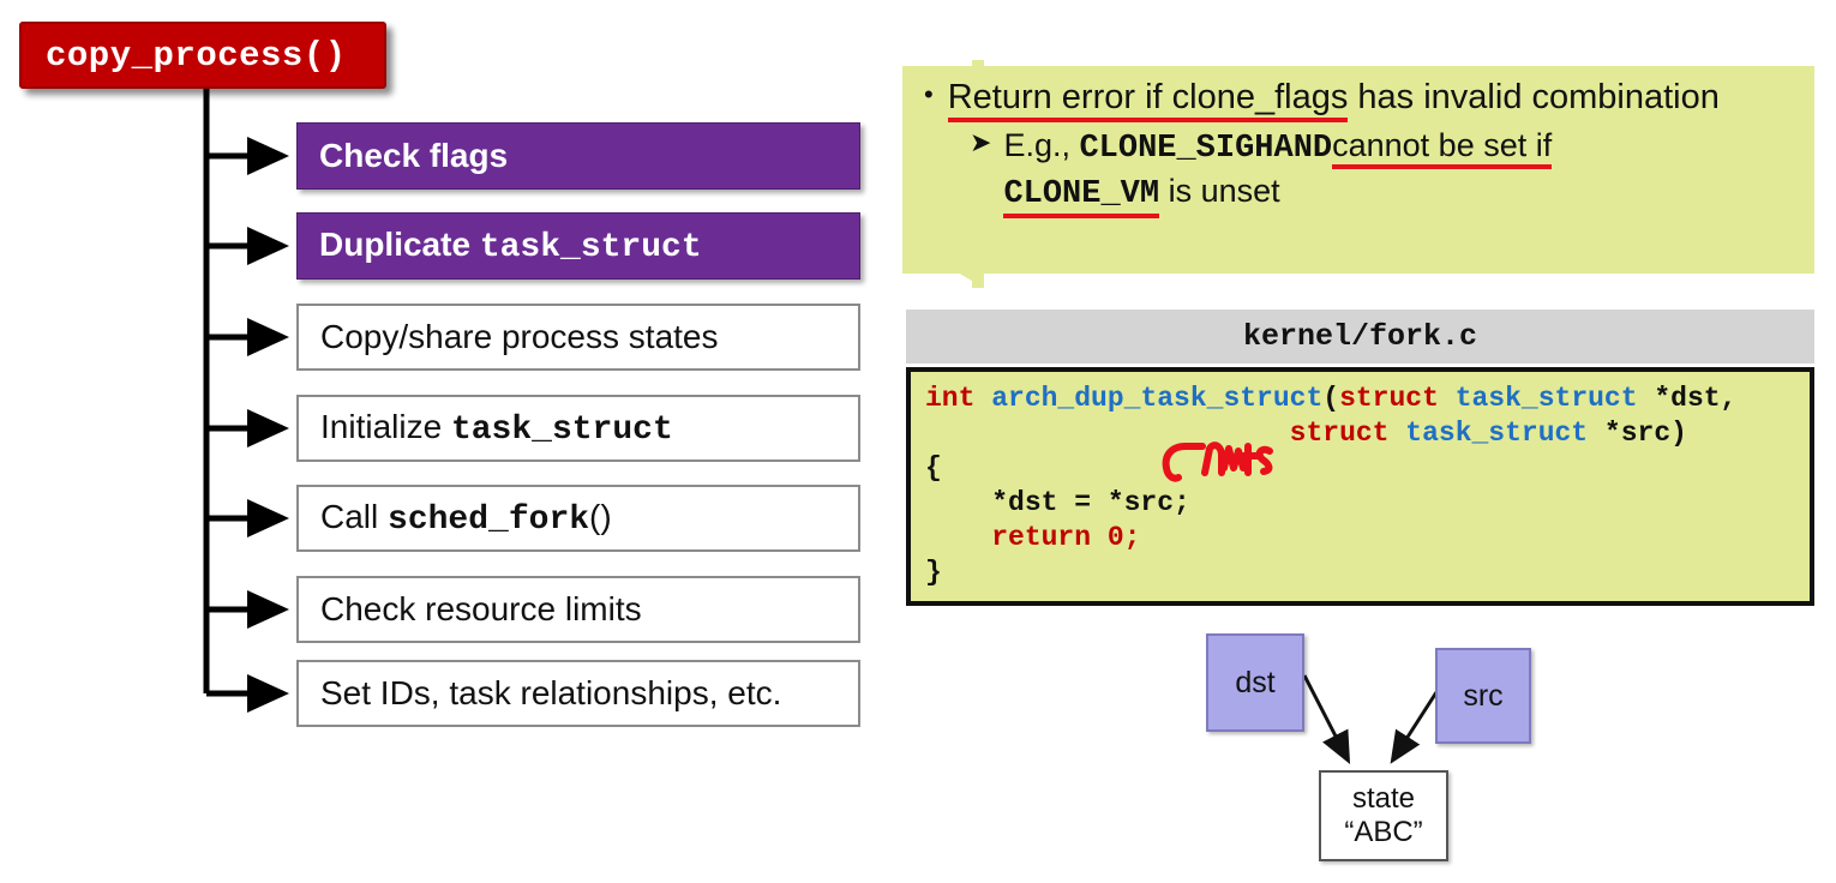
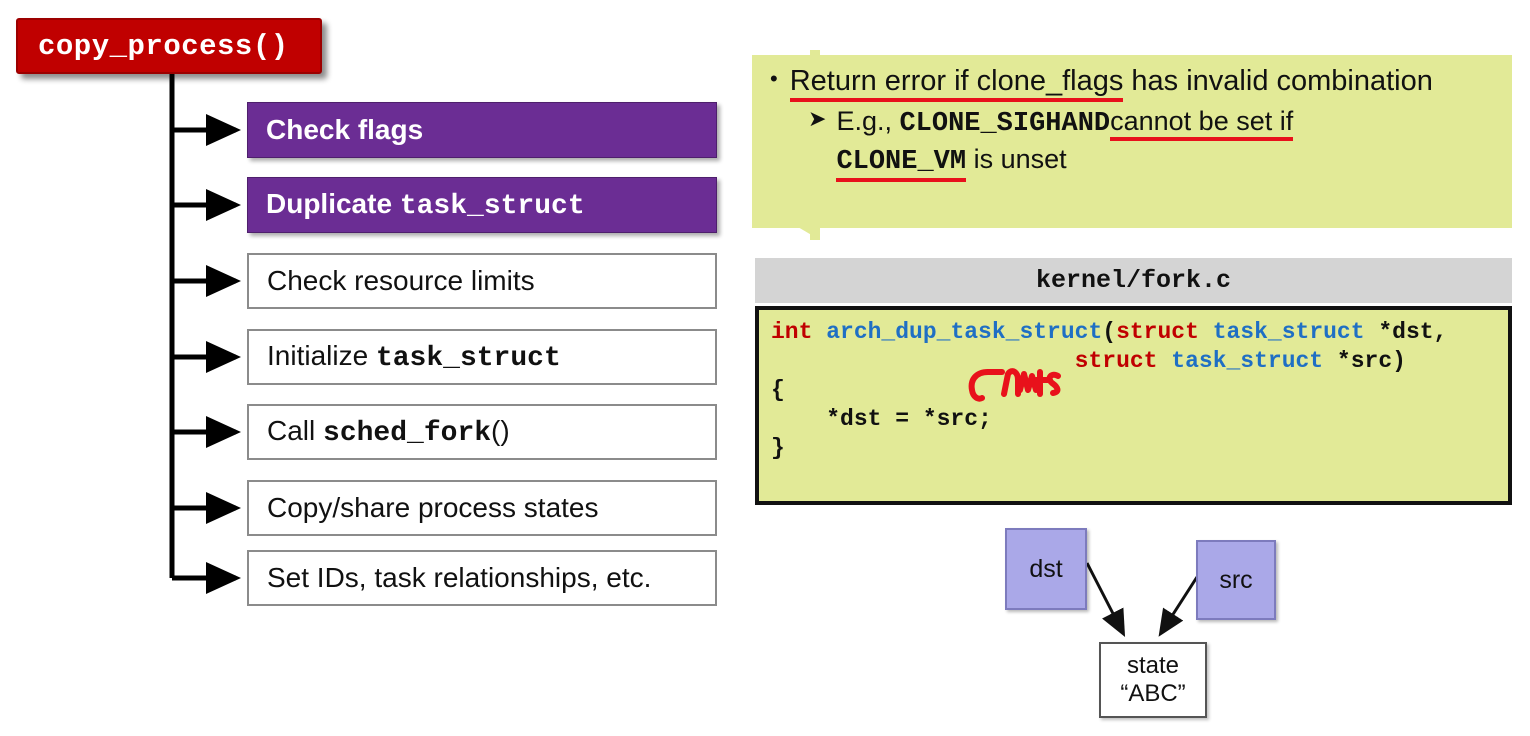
  copy_process()
  Check flags
  Duplicate task_struct
- Copy/share process states
+ Check resource limits
  Initialize task_struct
  Call sched_fork()
- Check resource limits
+ Copy/share process states
  Set IDs, task relationships, etc.
  •
  Return error if clone_flags has invalid combination
  ➤
  E.g., CLONE_SIGHANDcannot be set if
  CLONE_VM is unset
  kernel/fork.c
  int arch_dup_task_struct(struct task_struct *dst,
  struct task_struct *src)
  {
  *dst = *src;
- return 0;
  }
  dst
  src
  state
  “ABC”
